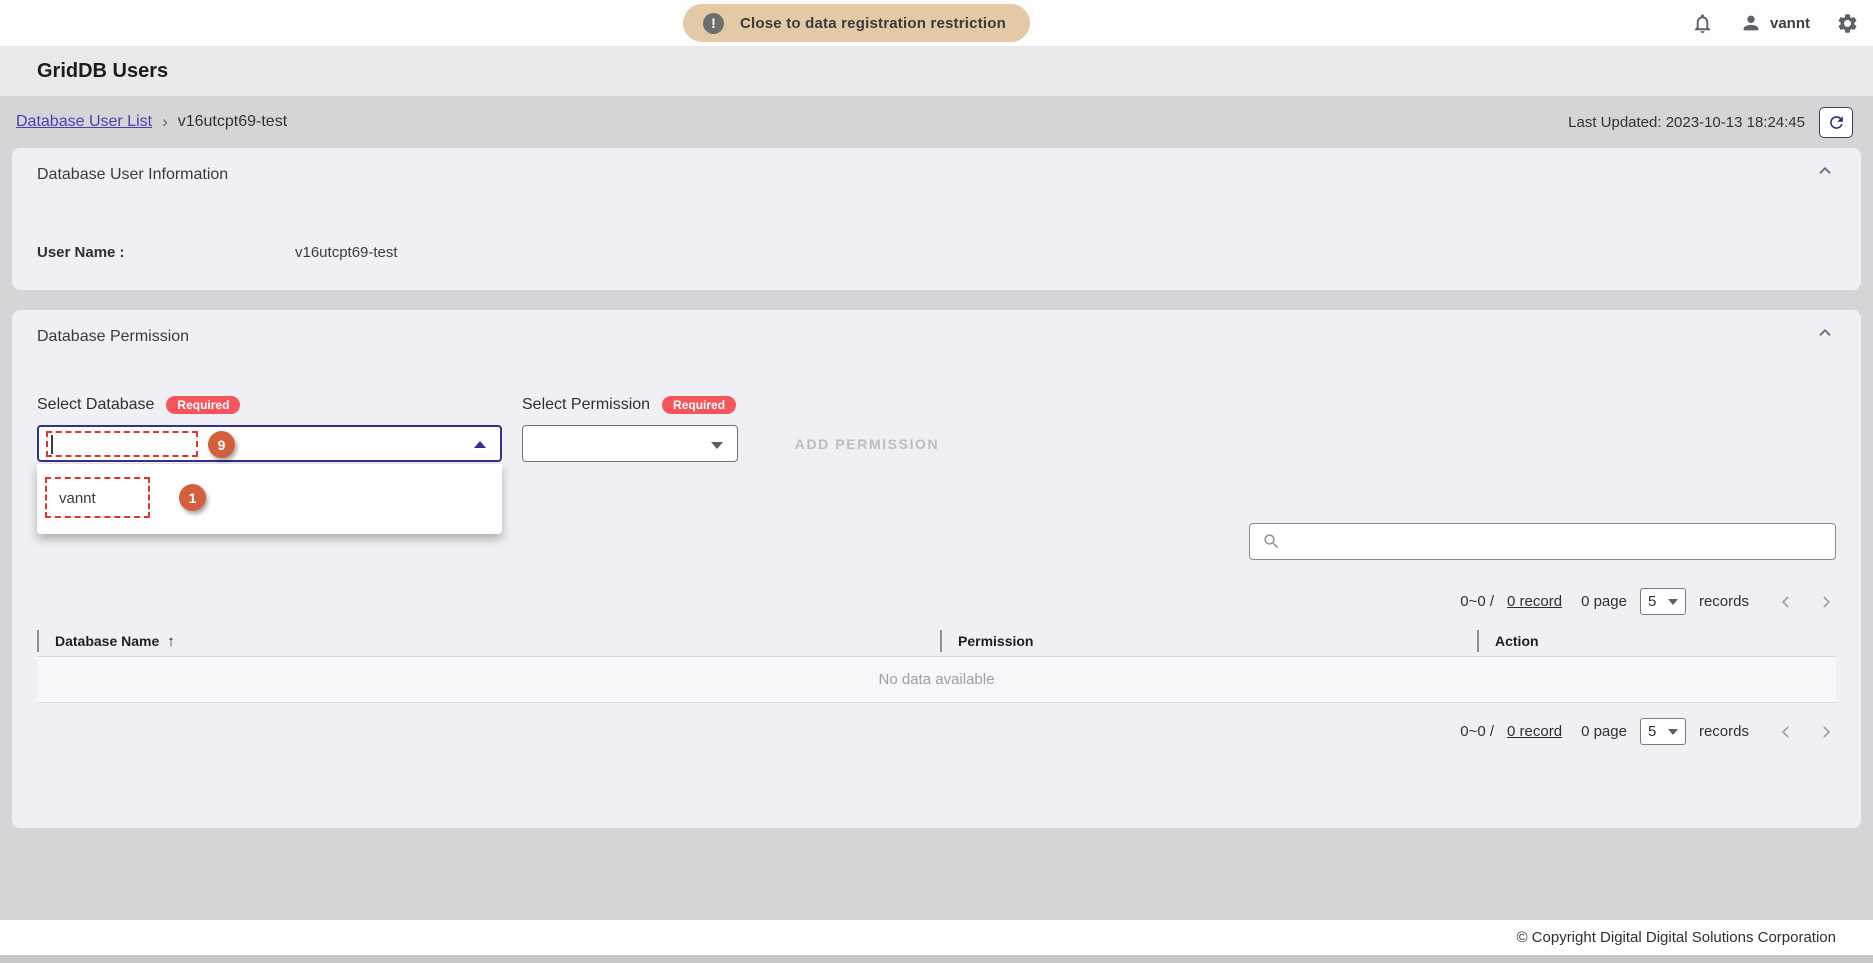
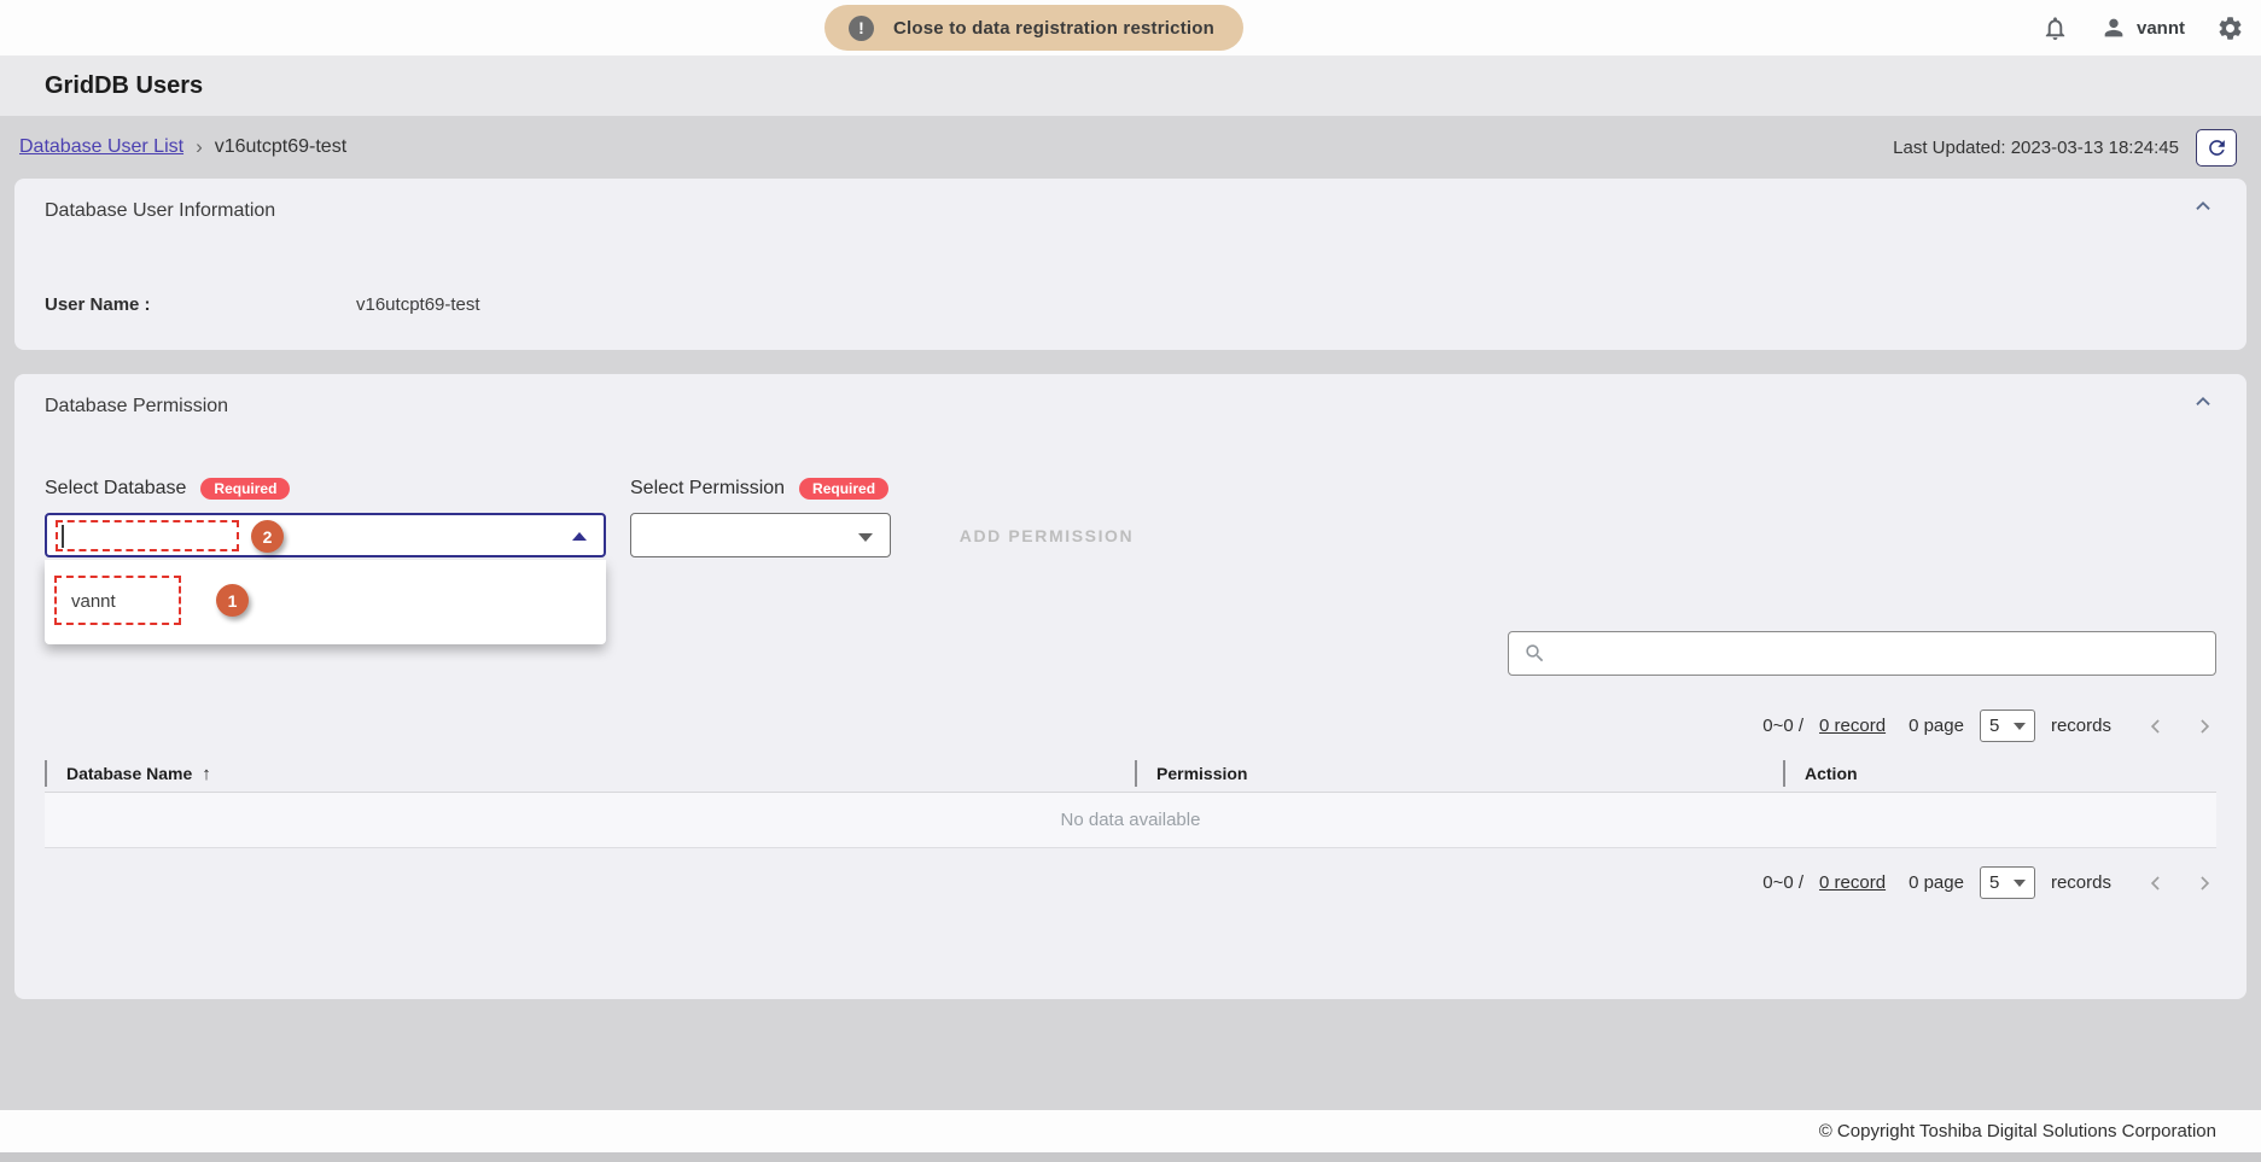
  !
  Close to data registration restriction
  vannt
  GridDB Users
  Database User List
  ›
  v16utcpt69-test
- Last Updated: 2023-10-13 18:24:45
+ Last Updated: 2023-03-13 18:24:45
  Database User Information
  User Name :
  v16utcpt69-test
  Database Permission
  Select Database
  Required
- 9
+ 2
  vannt
  1
  Select Permission
  Required
  ADD PERMISSION
  0~0 /
  0 record
  0 page
  5
  records
  Database Name
  ↑
  Permission
  Action
  No data available
  0~0 /
  0 record
  0 page
  5
  records
- © Copyright Digital Digital Solutions Corporation
+ © Copyright Toshiba Digital Solutions Corporation
